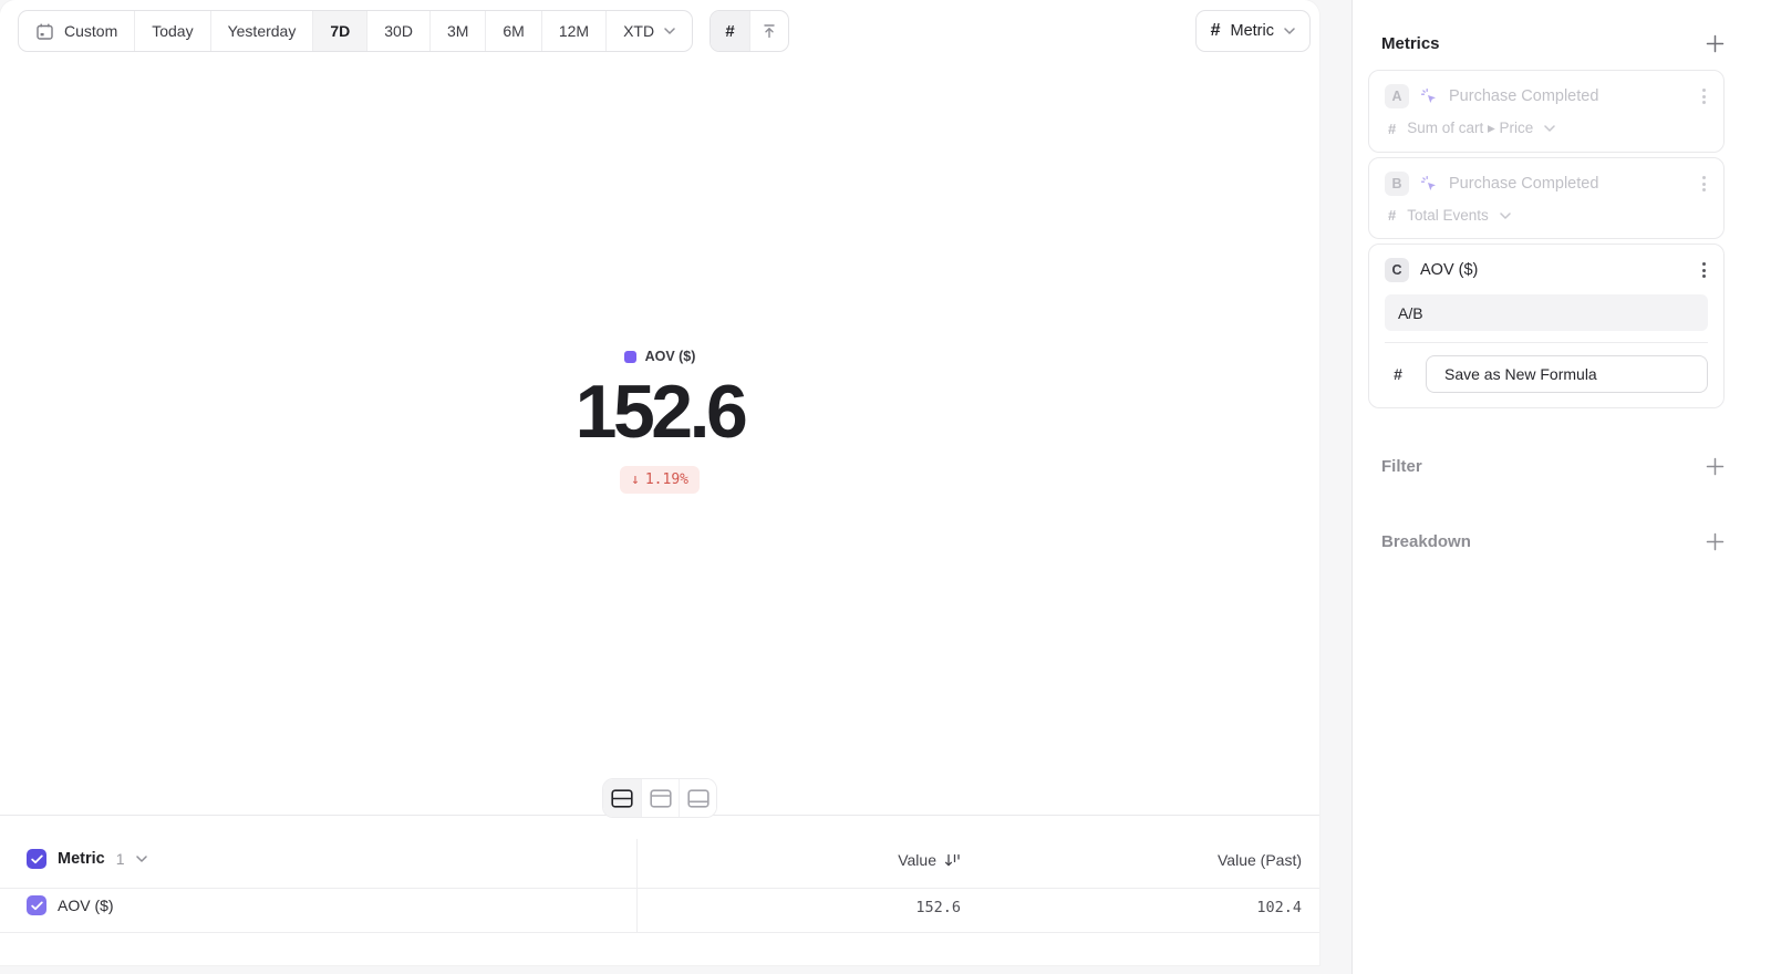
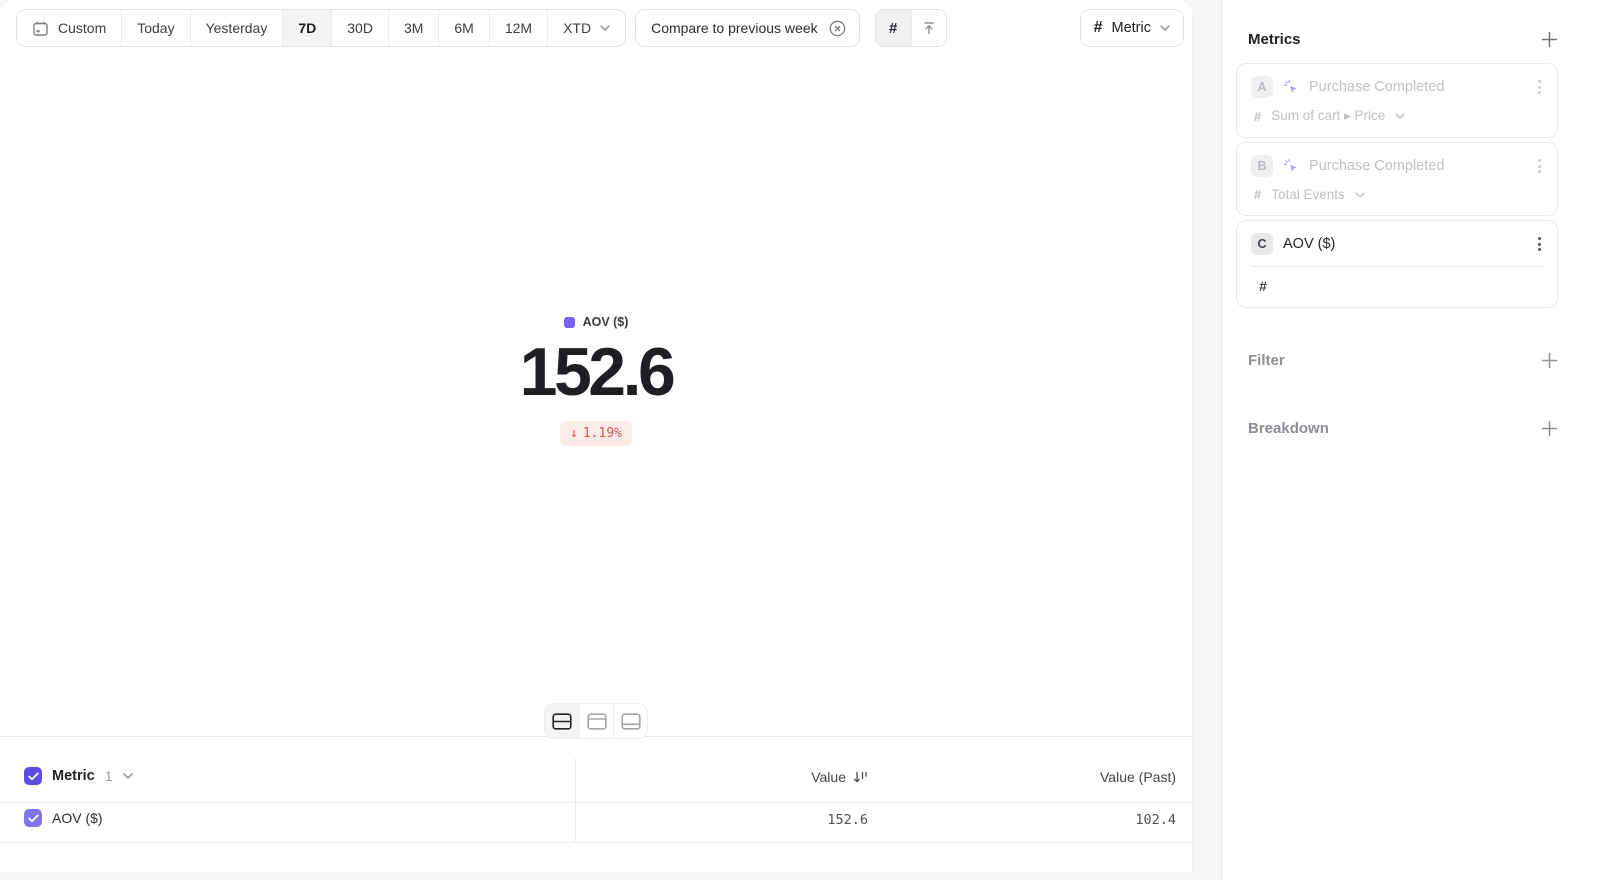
  Custom
  Today
  Yesterday
  7D
  30D
  3M
  6M
  12M
  XTD
+ Compare to previous week
  #
  #
  Metric
  AOV ($)
  152.6
  ↓
  1.19%
  Metric
  1
  Value
  Value (Past)
  AOV ($)
  152.6
  102.4
  Metrics
  A
  Purchase Completed
  #
  Sum of cart ▸ Price
  B
  Purchase Completed
  #
  Total Events
  C
  AOV ($)
- A/B
  #
- Save as New Formula
  Filter
  Breakdown
